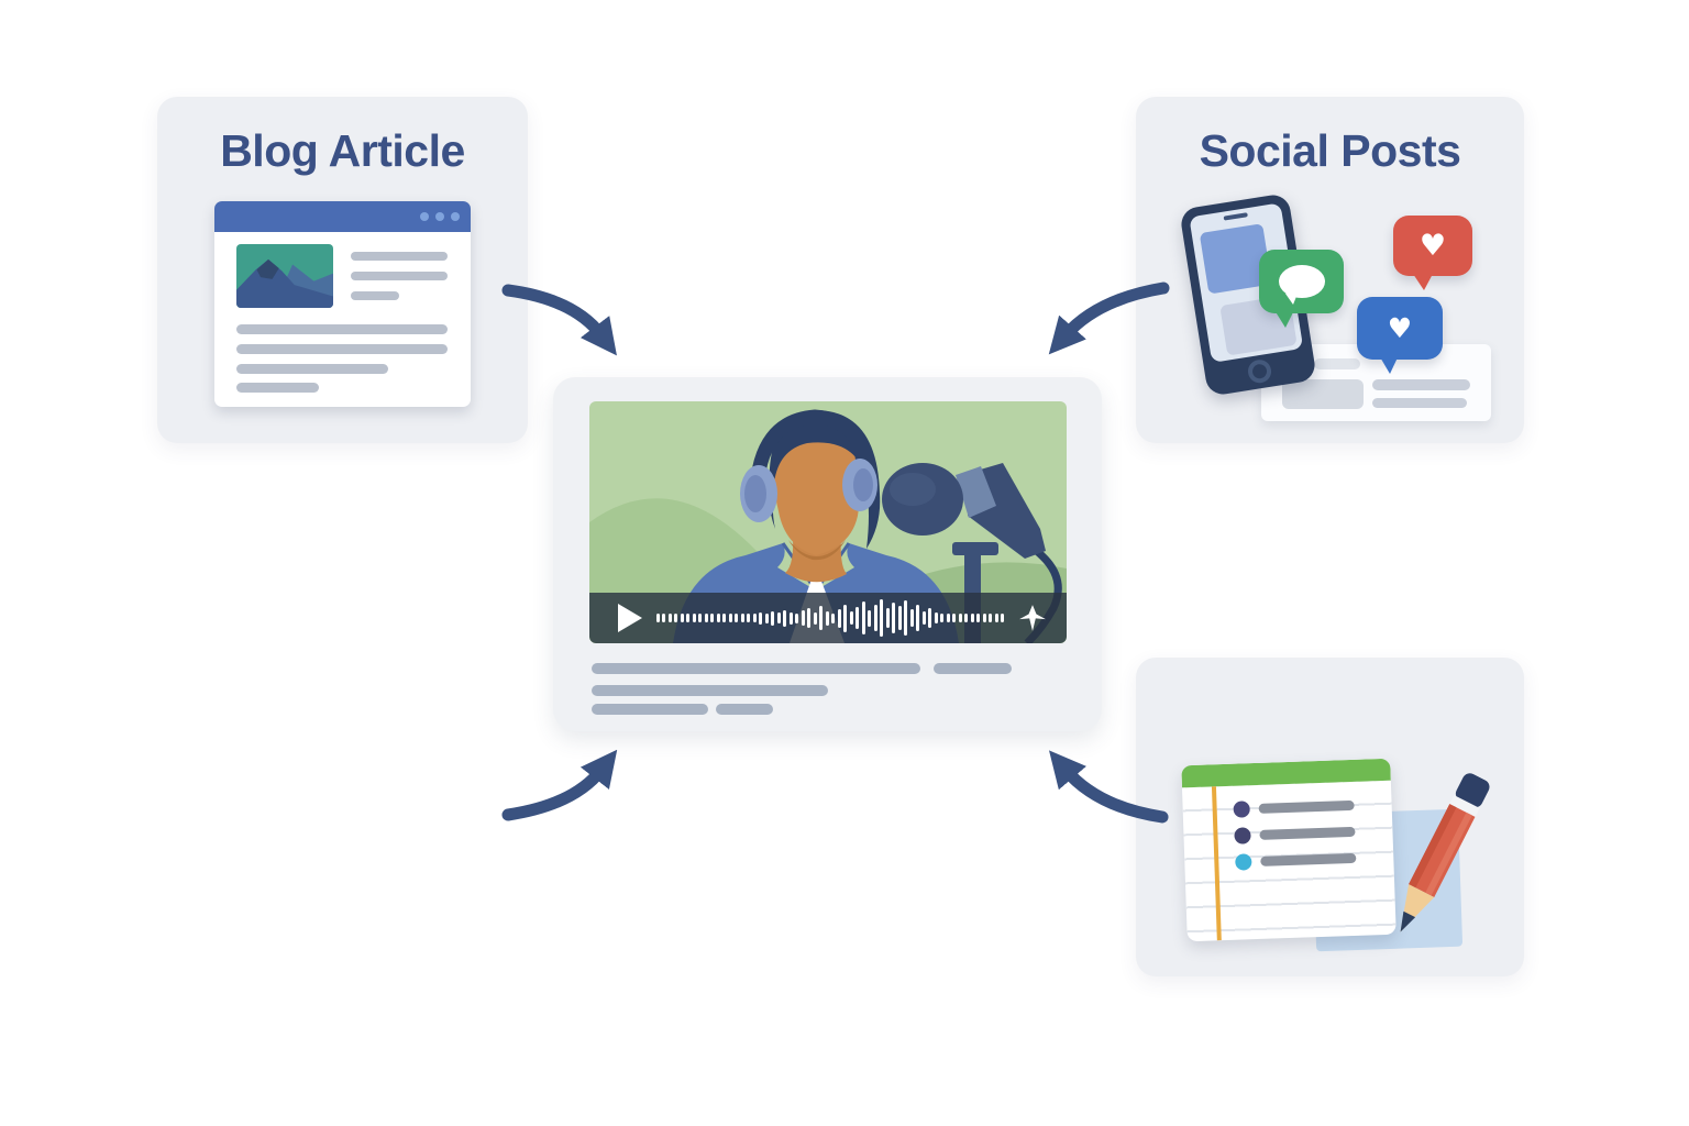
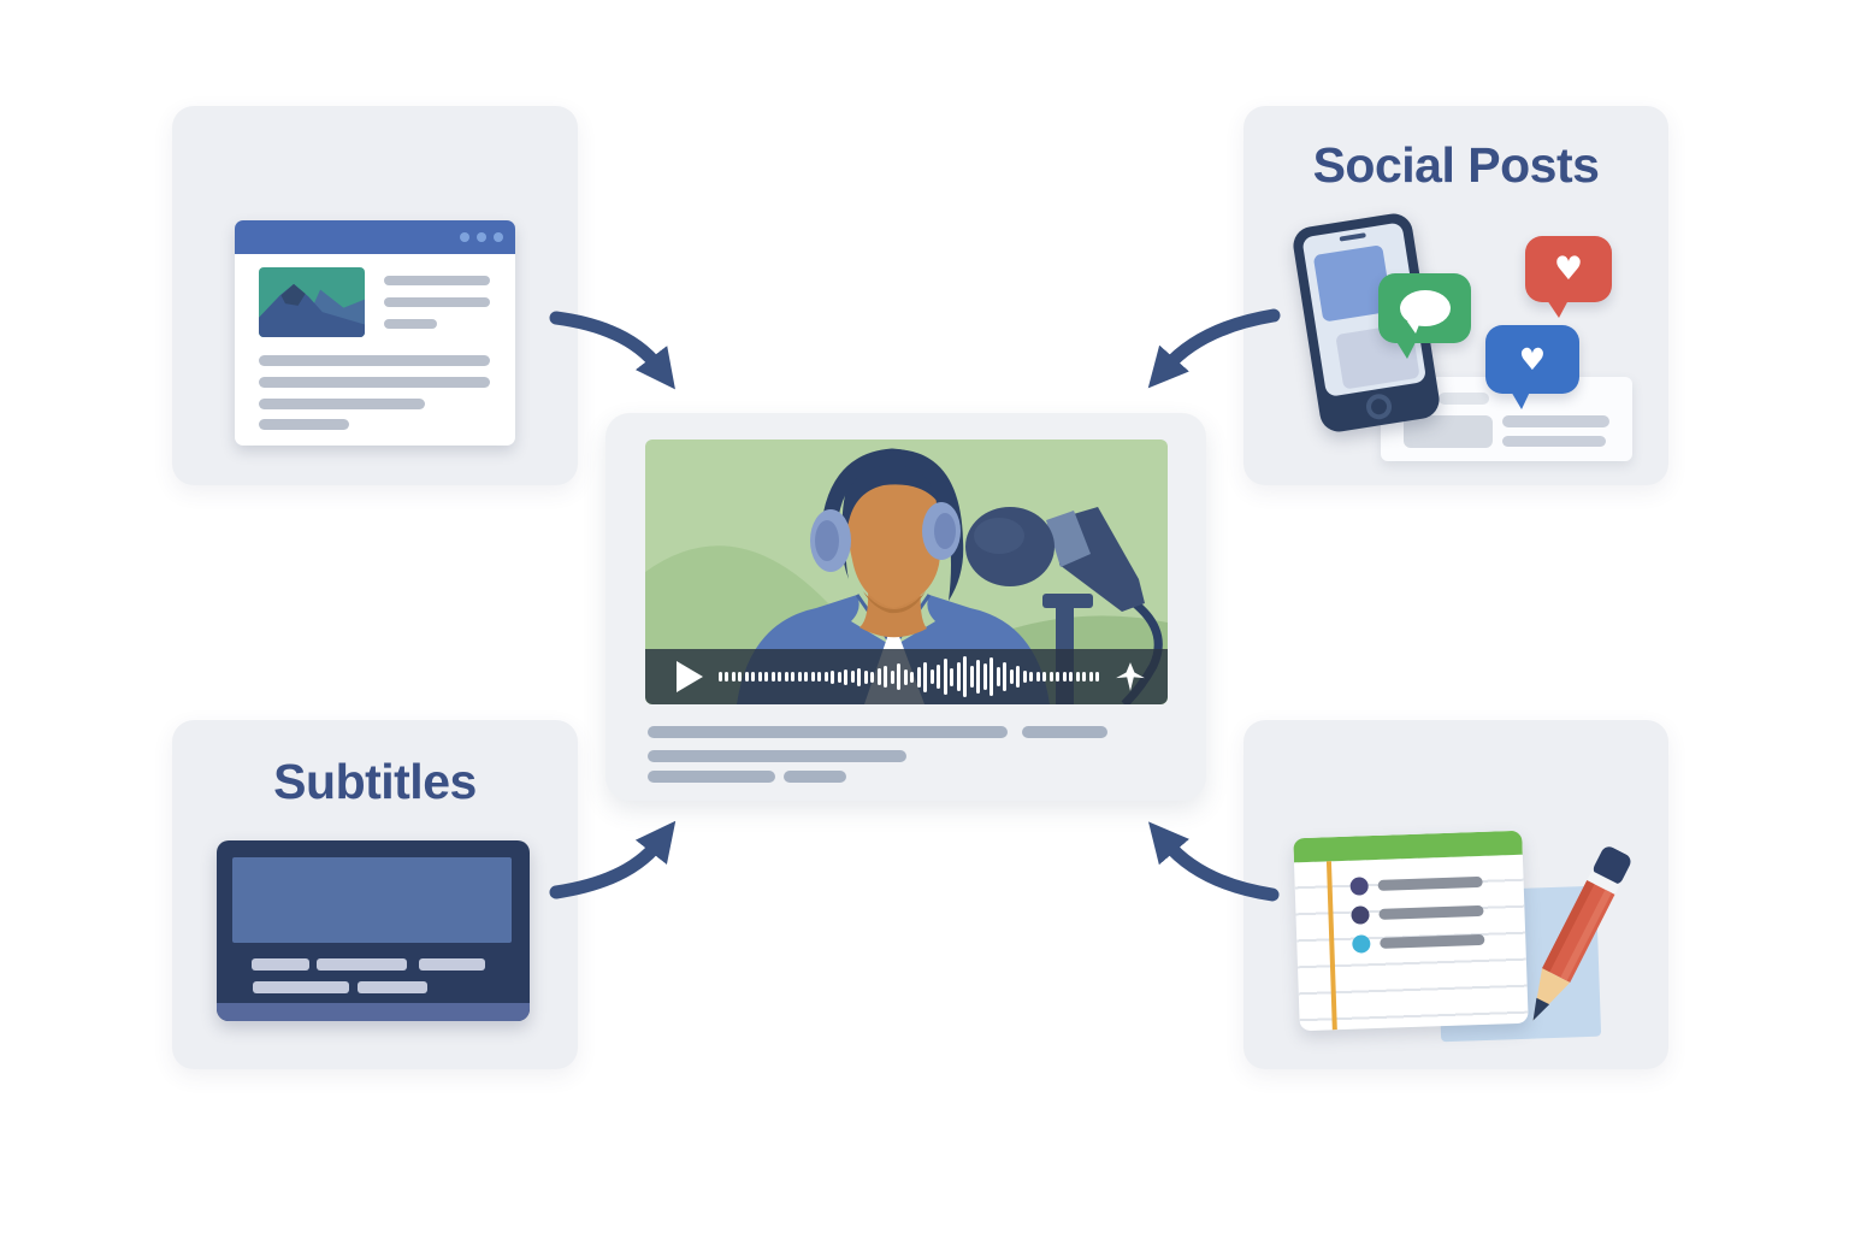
- Blog Article
  Social Posts
  ♥
  ♥
+ Subtitles
